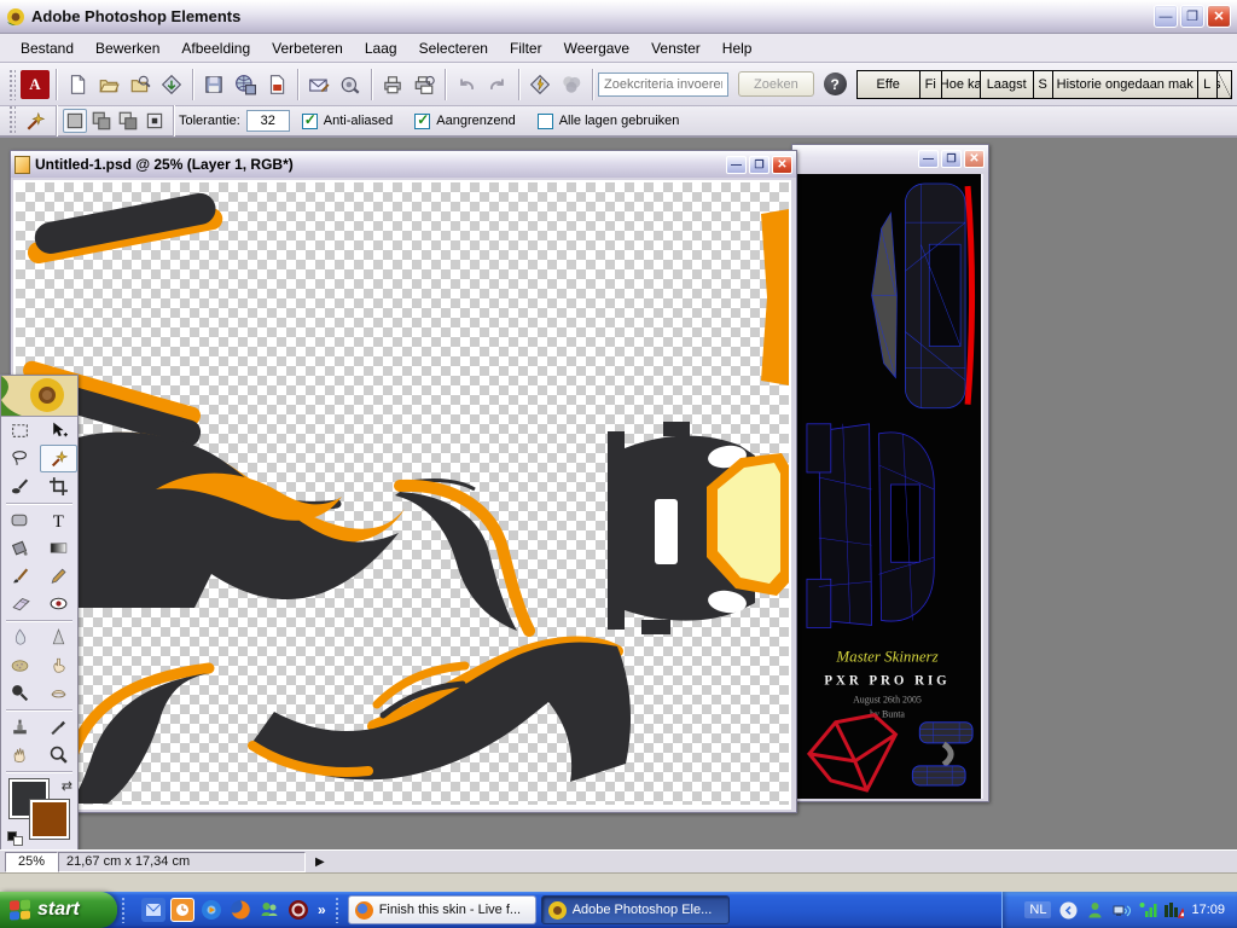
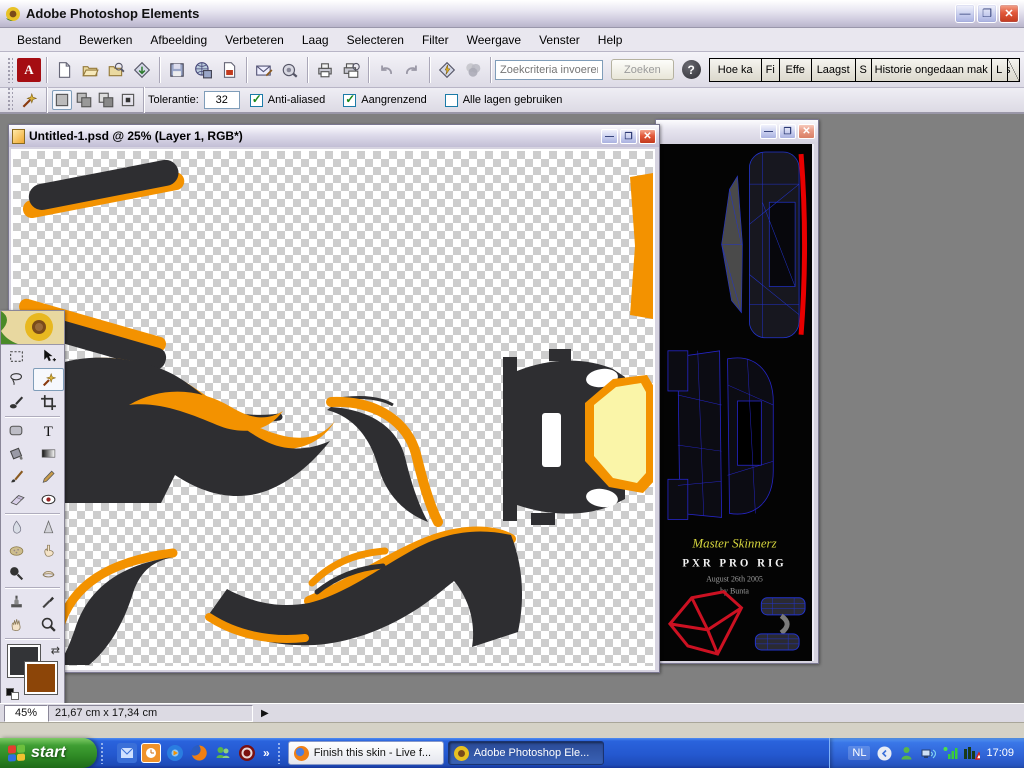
  Adobe Photoshop Elements
  —
  ❐
  ✕
  Bestand
  Bewerken
  Afbeelding
  Verbeteren
  Laag
  Selecteren
  Filter
  Weergave
  Venster
  Help
  A
  Zoekcriteria invoere
  Zoeken
  ?
- Effe
+ Hoe ka
  Fi
- Hoe ka
+ Effe
  Laagst
  S
  Historie ongedaan mak
  L
  Tolerantie:
  32
  Anti-aliased
  Aangrenzend
  Alle lagen gebruiken
  —
  ❐
  ✕
  Master Skinnerz
  PXR PRO RIG
  August 26th 2005
  y Bunta
  Untitled-1.psd @ 25% (Layer 1, RGB*)
  —
  ❐
  ✕
  T
  ⇄
- 25%
+ 45%
  21,67 cm x 17,34 cm
  ▶
  start
  »
  Finish this skin - Live f...
  Adobe Photoshop Ele...
  NL
  17:09
